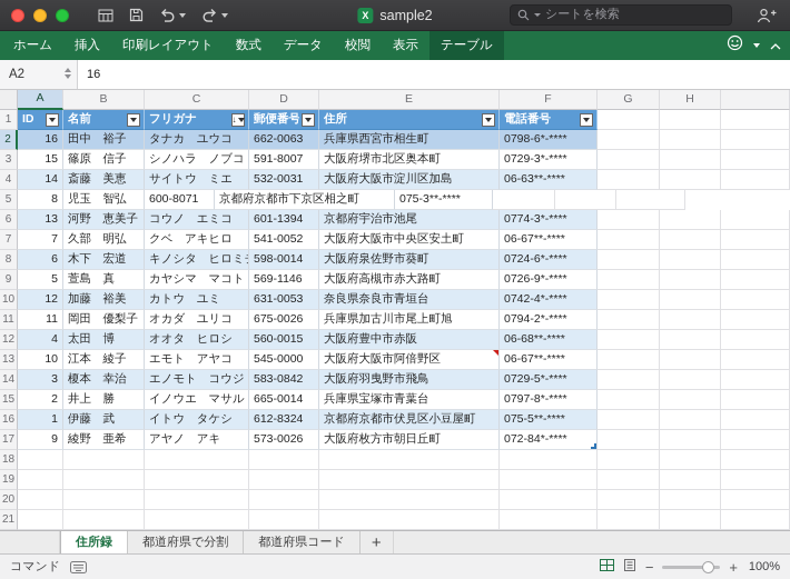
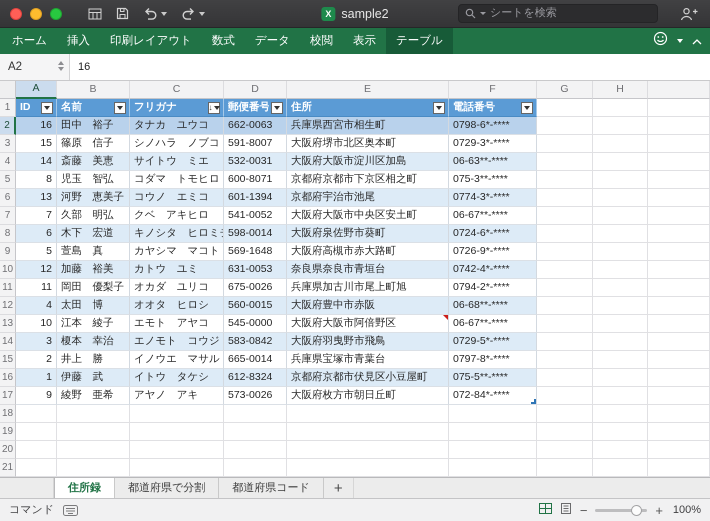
  X
  sample2
  シートを検索
  ホーム
  挿入
  印刷レイアウト
  数式
  データ
  校閲
  表示
  テーブル
  A2
  16
  A
  B
  C
  D
  E
  F
  G
  H
  1
  ID
  名前
  フリガナ
  ↓
  郵便番号
  住所
  電話番号
  2
  16
  田中 裕子
  タナカ ユウコ
  662-0063
  兵庫県西宮市相生町
  0798-6*-****
  3
  15
  篠原 信子
  シノハラ ノブコ
  591-8007
  大阪府堺市北区奥本町
  0729-3*-****
  4
  14
  斎藤 美恵
  サイトウ ミエ
  532-0031
  大阪府大阪市淀川区加島
  06-63**-****
  5
  8
  児玉 智弘
+ コダマ トモヒロ
  600-8071
  京都府京都市下京区相之町
  075-3**-****
  6
  13
  河野 恵美子
  コウノ エミコ
  601-1394
  京都府宇治市池尾
  0774-3*-****
  7
  7
  久部 明弘
  クベ アキヒロ
  541-0052
  大阪府大阪市中央区安土町
  06-67**-****
  8
  6
  木下 宏道
  キノシタ ヒロミ
  598-0014
  大阪府泉佐野市葵町
  0724-6*-****
  9
  5
  萱島 真
  カヤシマ マコト
- 569-1146
+ 569-1648
  大阪府高槻市赤大路町
  0726-9*-****
  10
  12
  加藤 裕美
  カトウ ユミ
  631-0053
  奈良県奈良市青垣台
  0742-4*-****
  11
  11
  岡田 優梨子
  オカダ ユリコ
  675-0026
  兵庫県加古川市尾上町旭
  0794-2*-****
  12
  4
  太田 博
  オオタ ヒロシ
  560-0015
  大阪府豊中市赤阪
  06-68**-****
  13
  10
  江本 綾子
  エモト アヤコ
  545-0000
  大阪府大阪市阿倍野区
  06-67**-****
  14
  3
  榎本 幸治
  エノモト コウジ
  583-0842
  大阪府羽曳野市飛鳥
  0729-5*-****
  15
  2
  井上 勝
  イノウエ マサル
  665-0014
  兵庫県宝塚市青葉台
  0797-8*-****
  16
  1
  伊藤 武
  イトウ タケシ
  612-8324
  京都府京都市伏見区小豆屋町
  075-5**-****
  17
  9
  綾野 亜希
  アヤノ アキ
  573-0026
  大阪府枚方市朝日丘町
  072-84*-****
  18
  19
  20
  21
  住所録
  都道府県で分割
  都道府県コード
  +
  コマンド
  −
  +
  100%
